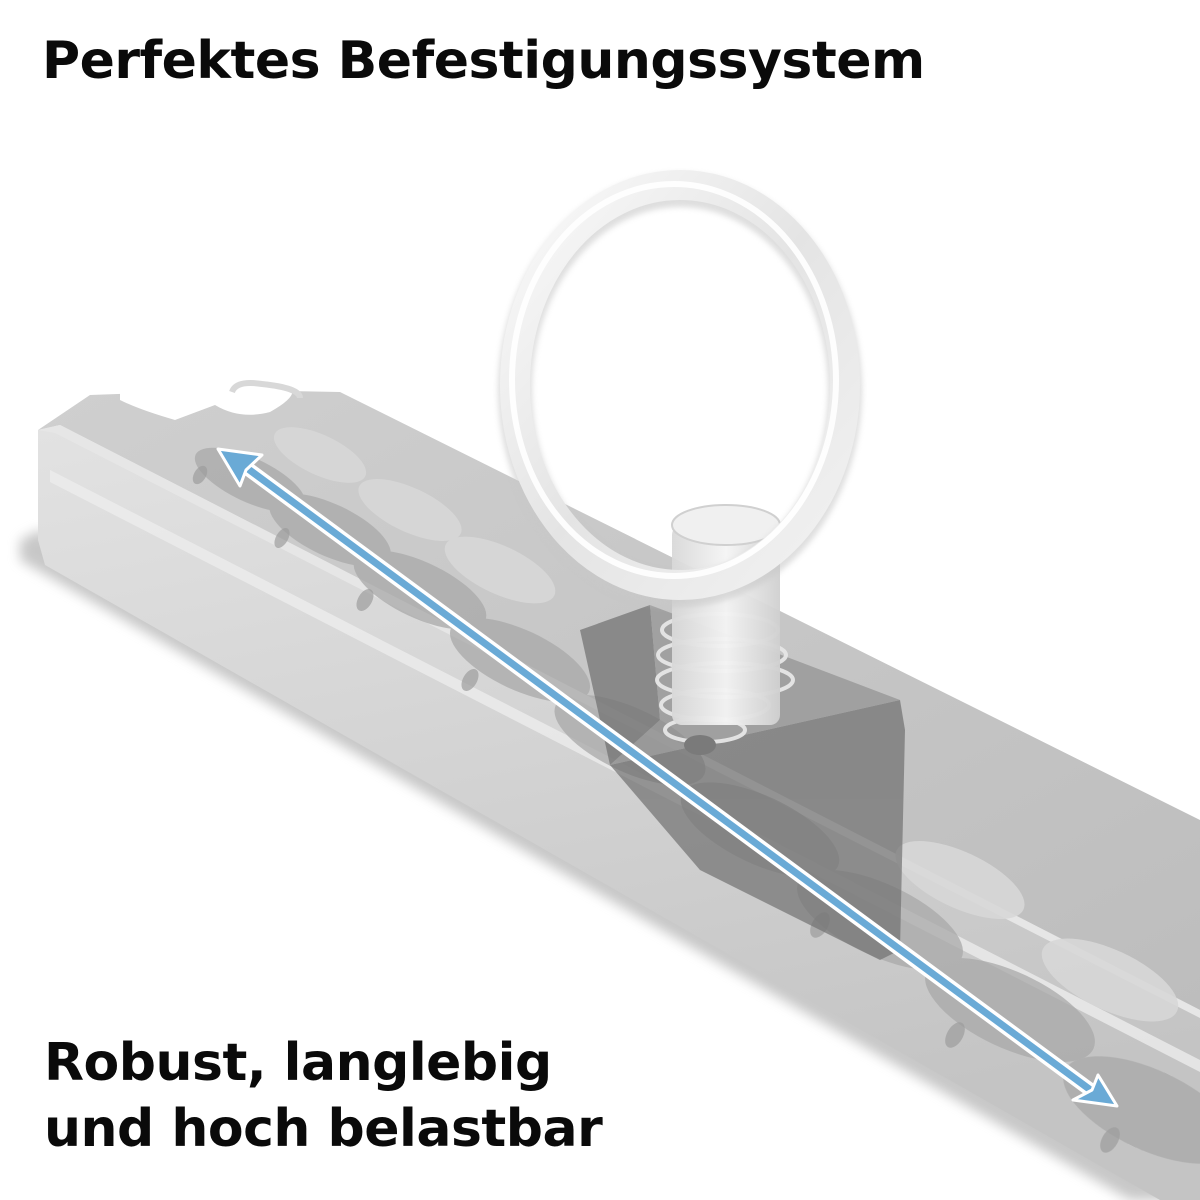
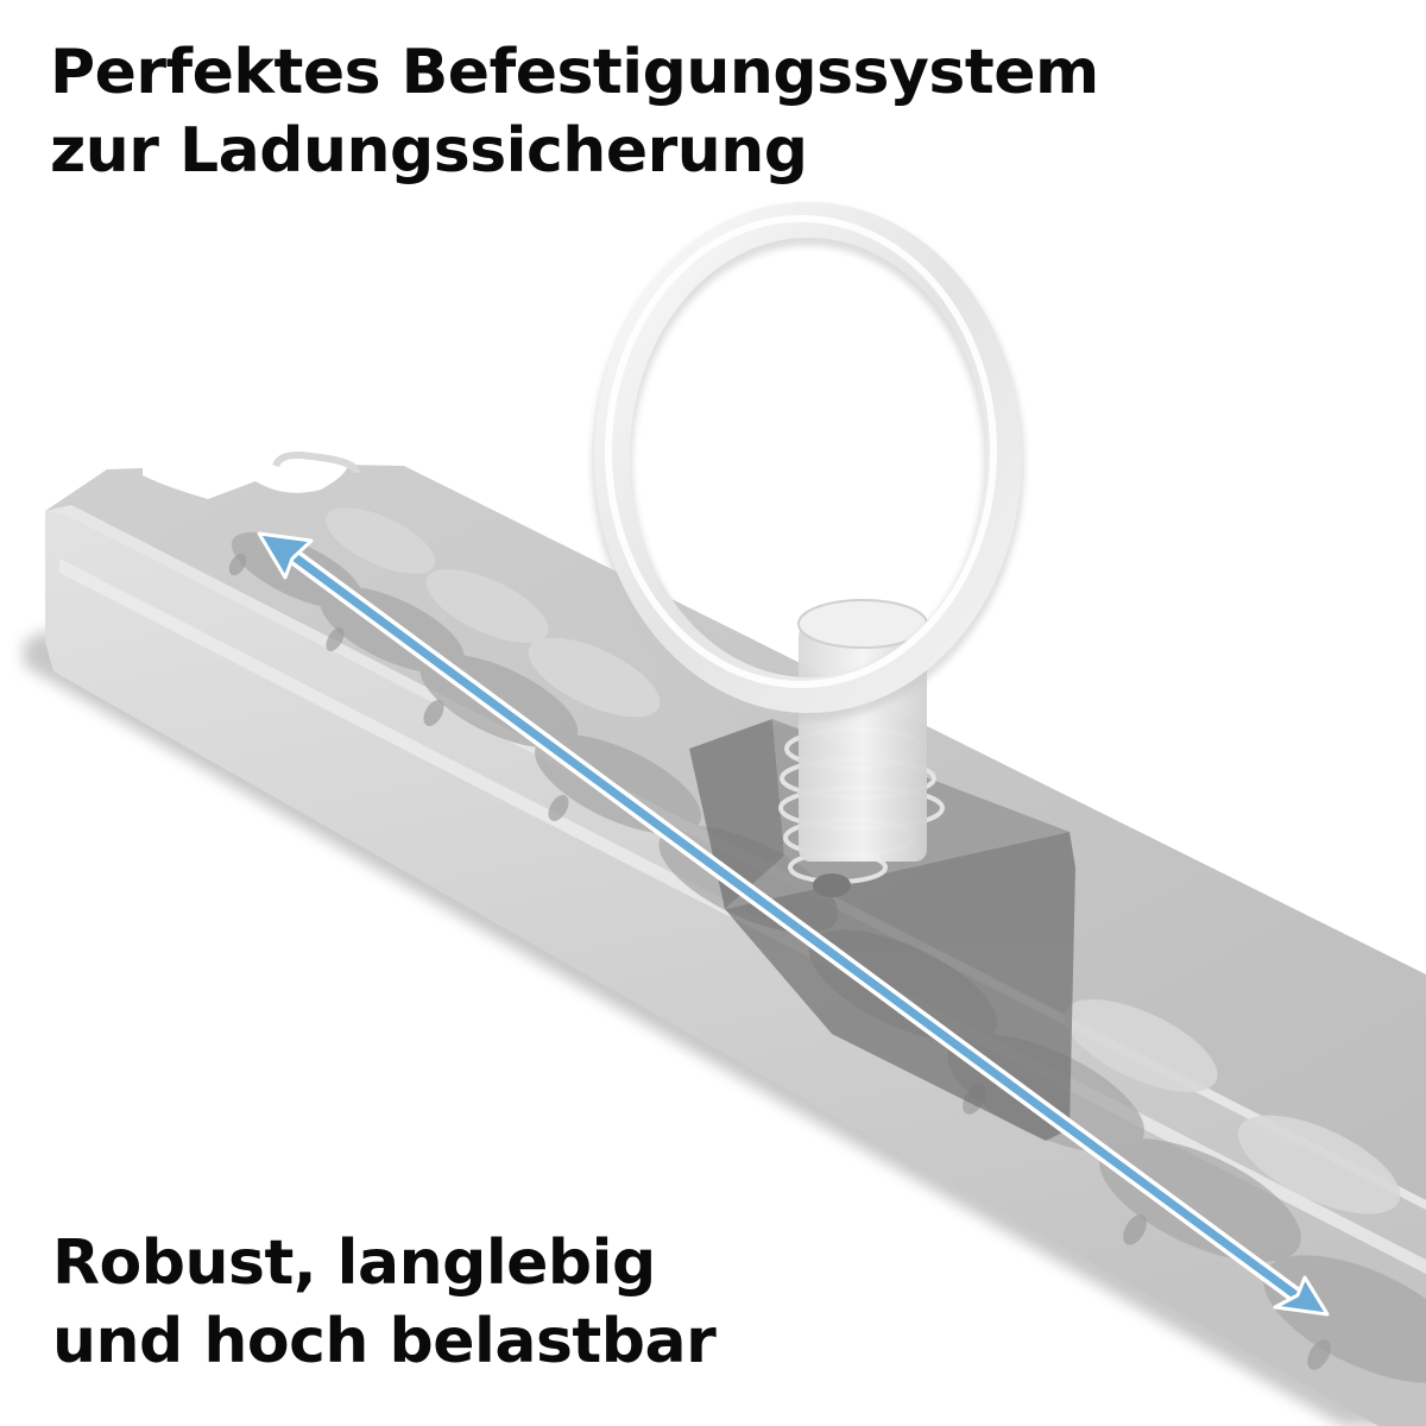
  Perfektes Befestigungssystem
+ zur Ladungssicherung
  Robust, langlebig
  und hoch belastbar
